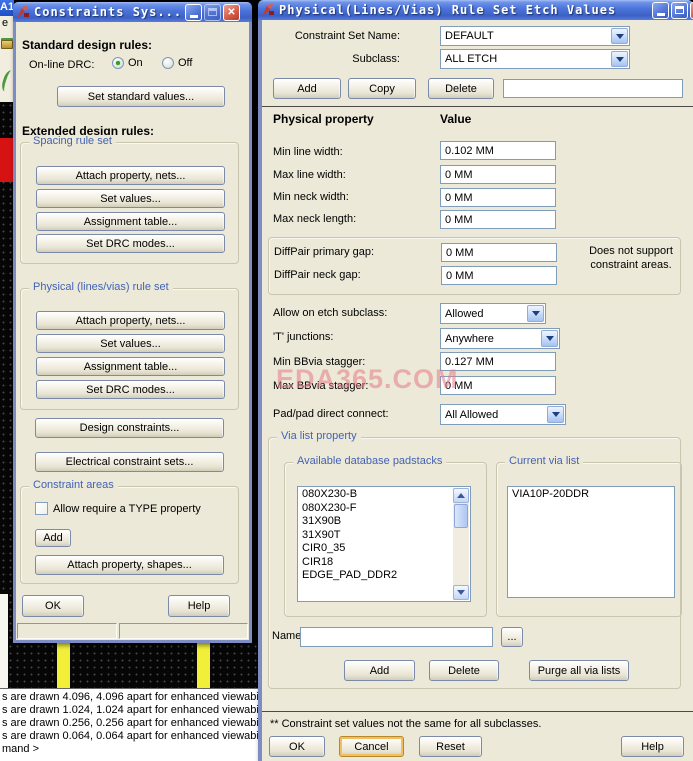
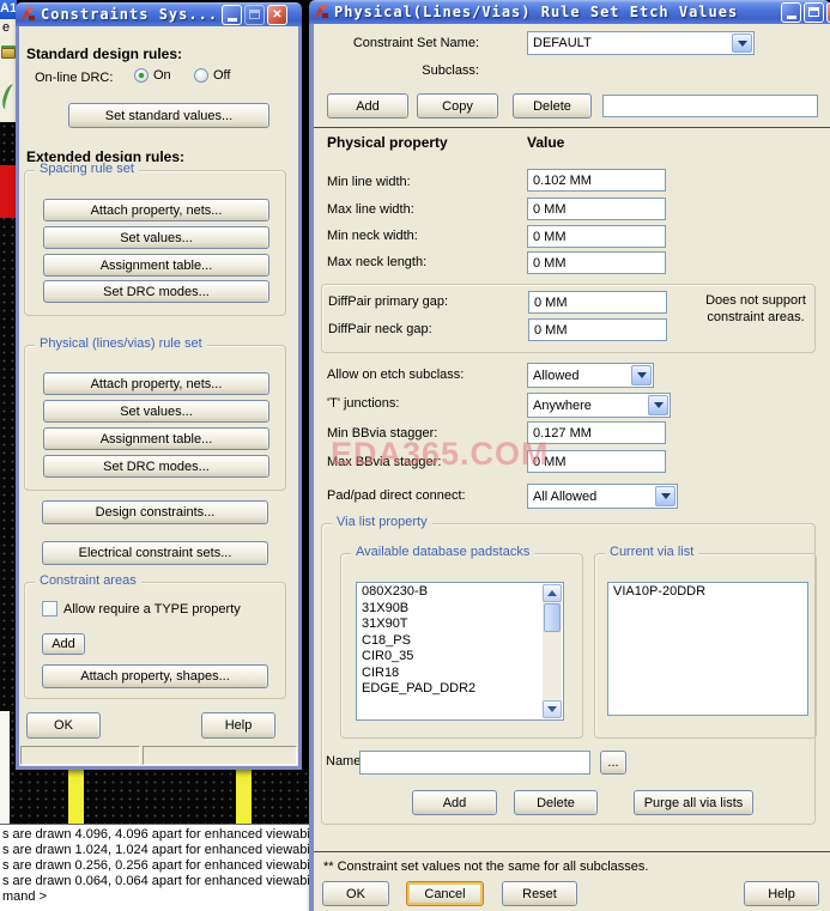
  A1
  e
  s are drawn 4.096, 4.096 apart for enhanced viewab
  s are drawn 1.024, 1.024 apart for enhanced viewab
  s are drawn 0.256, 0.256 apart for enhanced viewab
  s are drawn 0.064, 0.064 apart for enhanced viewab
  mand >
  Constraints Sys...
  ✕
  Standard design rules:
  On-line DRC:
  On
  Off
  Set standard values...
  Extended design rules:
  Spacing rule set
  Attach property, nets...
  Set values...
  Assignment table...
  Set DRC modes...
  Physical (lines/vias) rule set
  Attach property, nets...
  Set values...
  Assignment table...
  Set DRC modes...
  Design constraints...
  Electrical constraint sets...
  Constraint areas
  Allow require a TYPE property
  Add
  Attach property, shapes...
  OK
  Help
  Physical(Lines/Vias) Rule Set Etch Values
  Constraint Set Name:
  DEFAULT
  Subclass:
- ALL ETCH
  Add
  Copy
  Delete
  Physical property
  Value
  Min line width:
  0.102 MM
  Max line width:
  0 MM
  Min neck width:
  0 MM
  Max neck length:
  0 MM
  DiffPair primary gap:
  0 MM
  DiffPair neck gap:
  0 MM
  Does not support constraint areas.
  Allow on etch subclass:
  Allowed
  'T' junctions:
  Anywhere
  Min BBvia stagger:
  0.127 MM
  Max BBvia stagger:
  0 MM
  EDA365.COM
  Pad/pad direct connect:
  All Allowed
  Via list property
  Available database padstacks
  080X230-B
- 080X230-F
  31X90B
  31X90T
+ C18_PS
  CIR0_35
  CIR18
  EDGE_PAD_DDR2
  Current via list
  VIA10P-20DDR
  Name
  ...
  Add
  Delete
  Purge all via lists
  ** Constraint set values not the same for all subclasses.
  OK
  Cancel
  Reset
  Help
